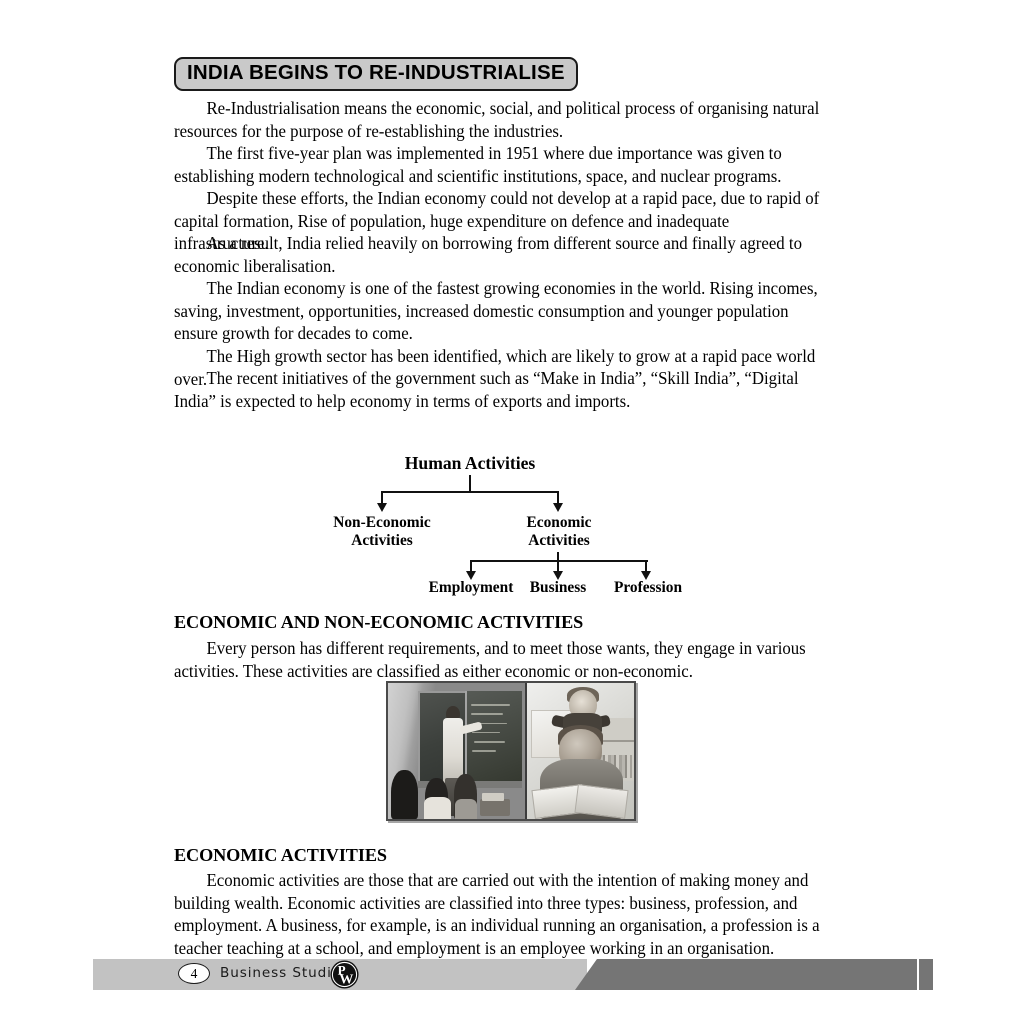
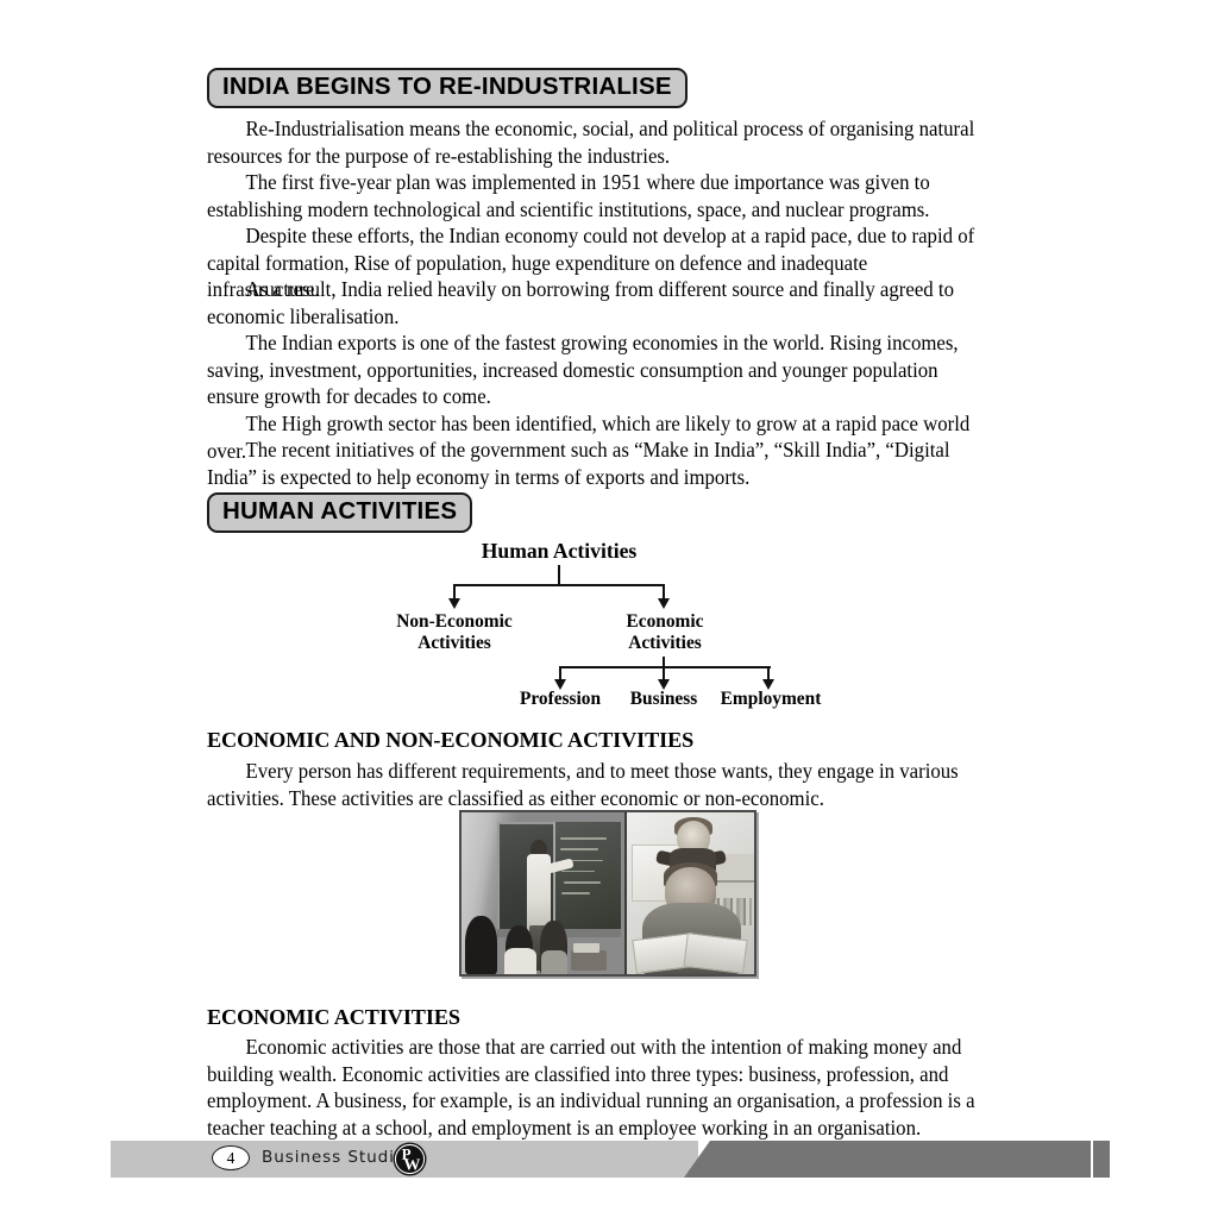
  INDIA BEGINS TO RE-INDUSTRIALISE
  Re-Industrialisation means the economic, social, and political process of organising natural resources for the purpose of re-establishing the industries.
  The first five-year plan was implemented in 1951 where due importance was given to establishing modern technological and scientific institutions, space, and nuclear programs.
  Despite these efforts, the Indian economy could not develop at a rapid pace, due to rapid of capital formation, Rise of population, huge expenditure on defence and inadequate infrastructure.
  As a result, India relied heavily on borrowing from different source and finally agreed to economic liberalisation.
- The Indian economy is one of the fastest growing economies in the world. Rising incomes, saving, investment, opportunities, increased domestic consumption and younger population ensure growth for decades to come.
+ The Indian exports is one of the fastest growing economies in the world. Rising incomes, saving, investment, opportunities, increased domestic consumption and younger population ensure growth for decades to come.
  The High growth sector has been identified, which are likely to grow at a rapid pace world over.
  The recent initiatives of the government such as “Make in India”, “Skill India”, “Digital India” is expected to help economy in terms of exports and imports.
+ HUMAN ACTIVITIES
  Human Activities
  Non-Economic
  Activities
  Economic
  Activities
- Employment
+ Profession
  Business
- Profession
+ Employment
  ECONOMIC AND NON-ECONOMIC ACTIVITIES
  Every person has different requirements, and to meet those wants, they engage in various activities. These activities are classified as either economic or non-economic.
  ECONOMIC ACTIVITIES
  Economic activities are those that are carried out with the intention of making money and building wealth. Economic activities are classified into three types: business, profession, and employment. A business, for example, is an individual running an organisation, a profession is a teacher teaching at a school, and employment is an employee working in an organisation.
  4
  Business Studi
  P
  W
